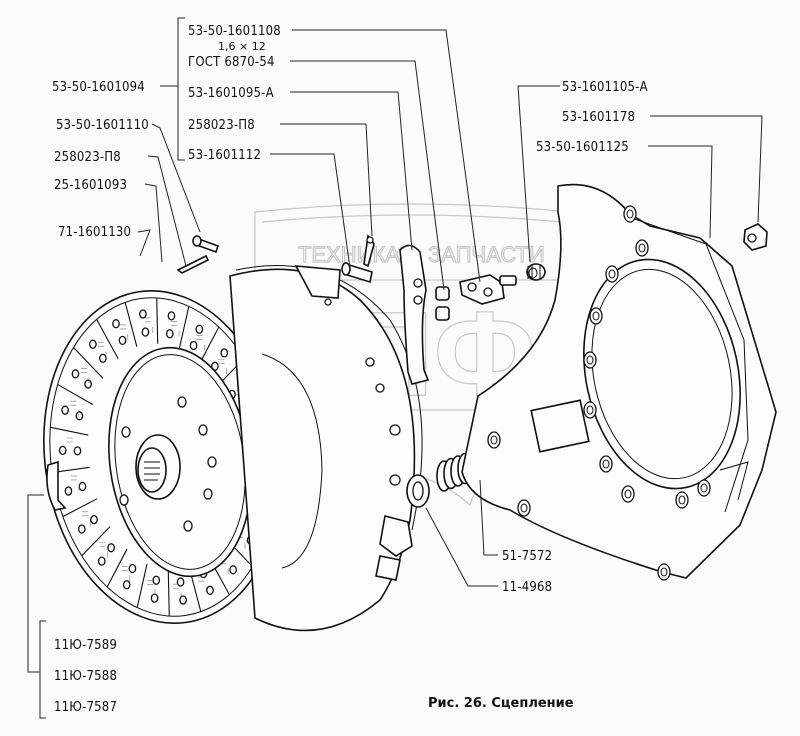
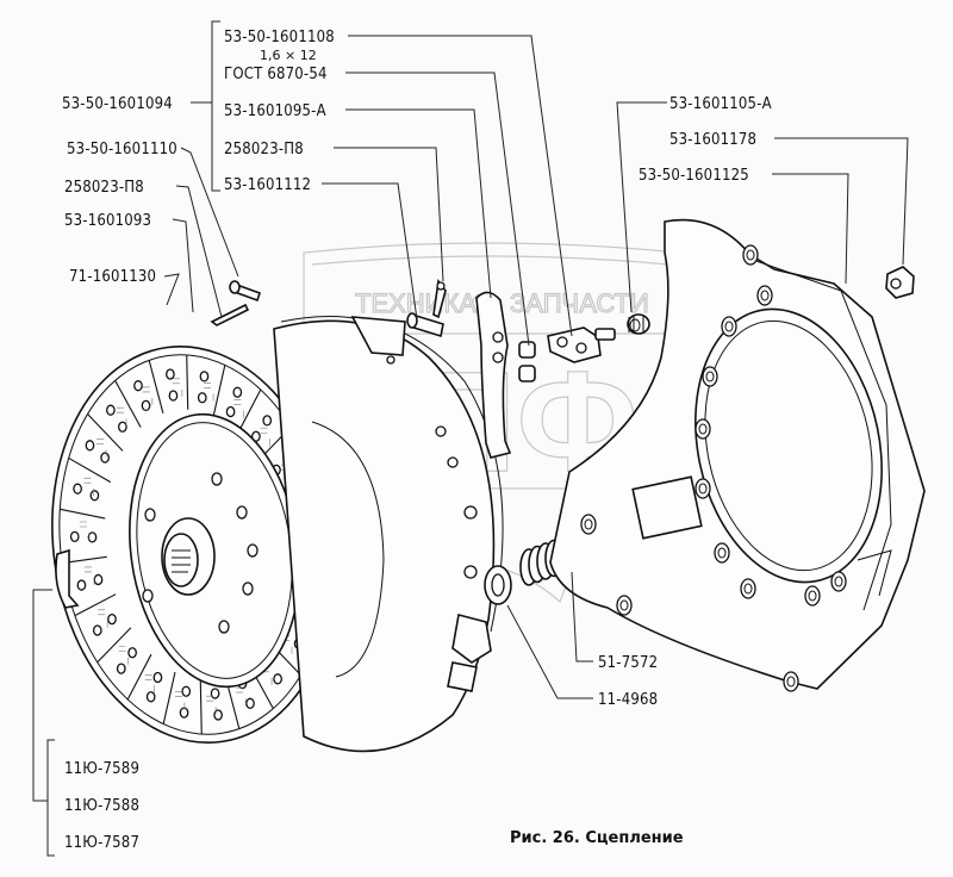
  ТЕХНКА
  ЗАПЧАСТИ
  53-50-1601108
  1,6 × 12
  ГОСТ 6870-54
  53-1601095-А
  258023-П8
  53-1601112
  53-50-1601094
  53-50-1601110
  258023-П8
- 25-1601093
+ 53-1601093
  71-1601130
  53-1601105-А
  53-1601178
  53-50-1601125
  51-7572
  11-4968
  11Ю-7589
  11Ю-7588
  11Ю-7587
  Рис. 26. Сцепление
